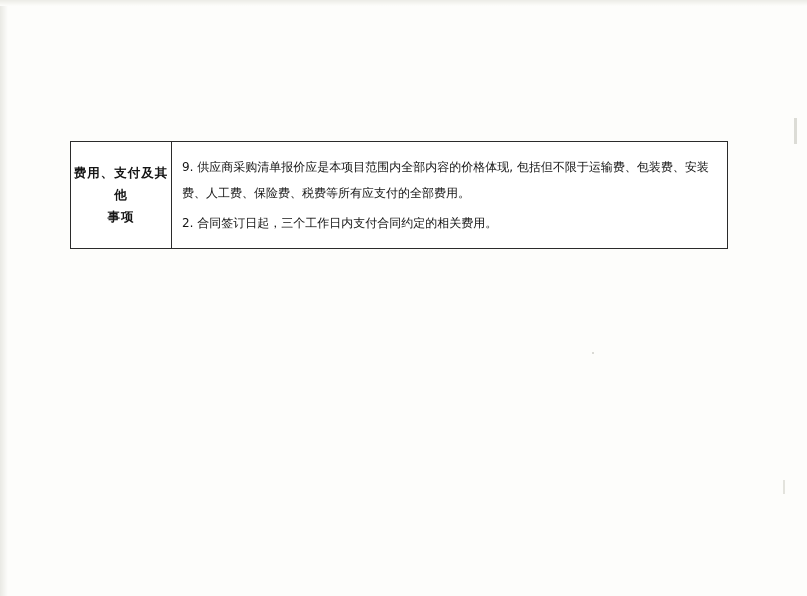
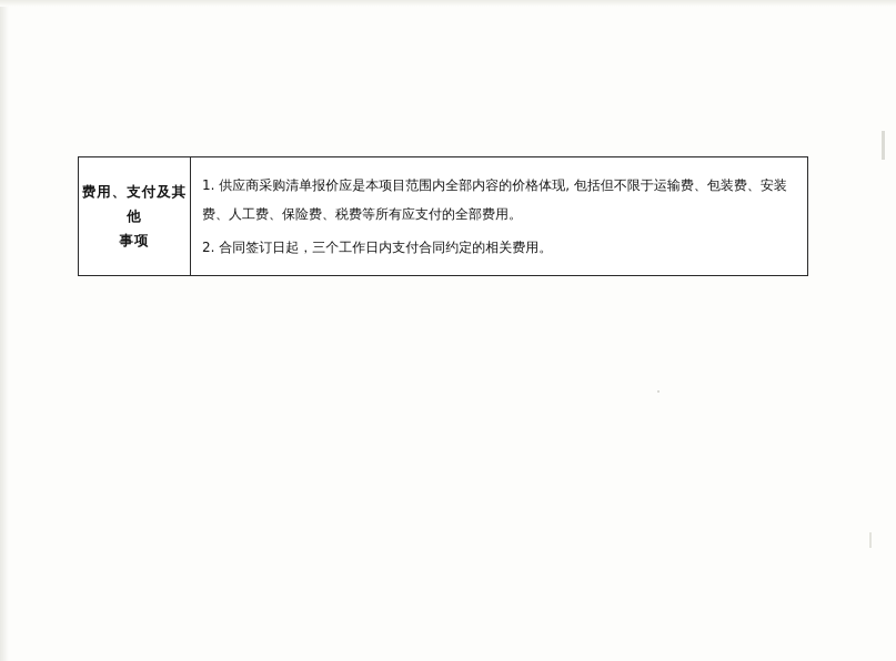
- 费用、支付及其他 事项	9. 供应商采购清单报价应是本项目范围内全部内容的价格体现, 包括但不限于运输费、包装费、安装费、人工费、保险费、税费等所有应支付的全部费用。 2. 合同签订日起，三个工作日内支付合同约定的相关费用。
+ 费用、支付及其他 事项	1. 供应商采购清单报价应是本项目范围内全部内容的价格体现, 包括但不限于运输费、包装费、安装费、人工费、保险费、税费等所有应支付的全部费用。 2. 合同签订日起，三个工作日内支付合同约定的相关费用。
